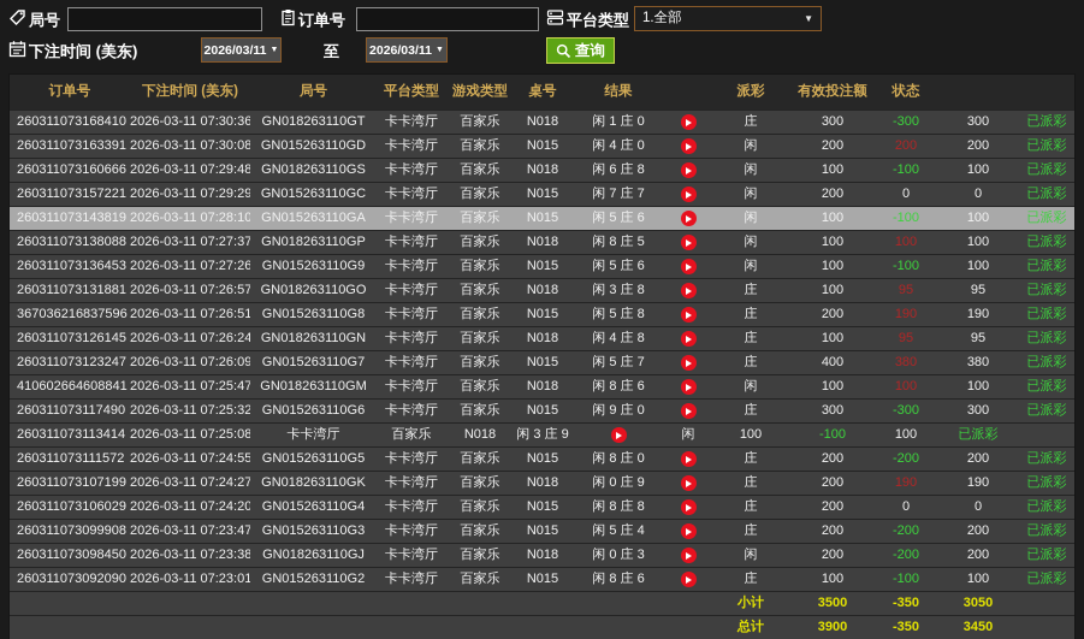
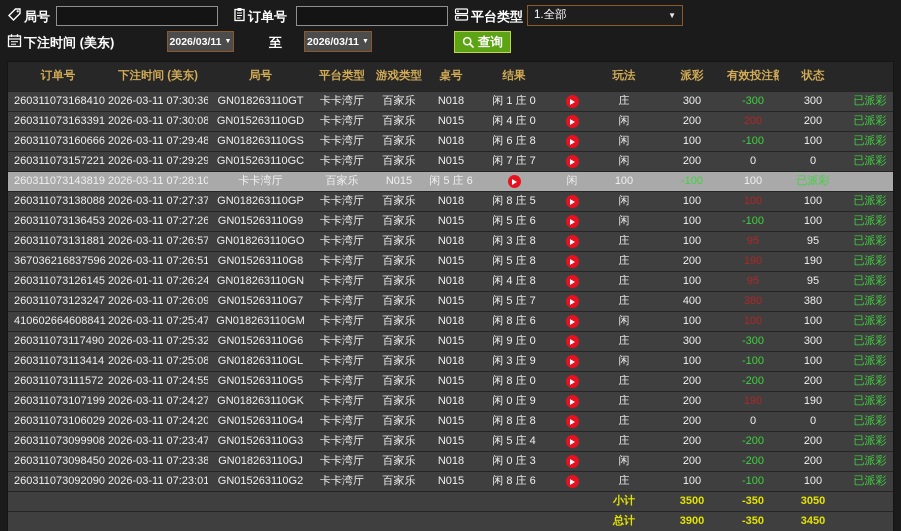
  局号
  订单号
  平台类型
  1.全部
  ▼
  下注时间 (美东)
  2026/03/11
  至
  2026/03/11
  查询
  订单号
  下注时间 (美东)
  局号
  平台类型
  游戏类型
  桌号
  结果
+ 玩法
  派彩
  有效投注额
  状态
  260311073168410
  2026-03-11 07:30:36
  GN018263110GT
  卡卡湾厅
  百家乐
  N018
  闲 1 庄 0
  庄
  300
  -300
  300
  已派彩
  260311073163391
  2026-03-11 07:30:08
  GN015263110GD
  卡卡湾厅
  百家乐
  N015
  闲 4 庄 0
  闲
  200
  200
  200
  已派彩
  260311073160666
  2026-03-11 07:29:48
  GN018263110GS
  卡卡湾厅
  百家乐
  N018
  闲 6 庄 8
  闲
  100
  -100
  100
  已派彩
  260311073157221
  2026-03-11 07:29:29
  GN015263110GC
  卡卡湾厅
  百家乐
  N015
  闲 7 庄 7
  闲
  200
  0
  0
  已派彩
  260311073143819
  2026-03-11 07:28:10
- GN015263110GA
  卡卡湾厅
  百家乐
  N015
  闲 5 庄 6
  闲
  100
  -100
  100
  已派彩
  260311073138088
  2026-03-11 07:27:37
  GN018263110GP
  卡卡湾厅
  百家乐
  N018
  闲 8 庄 5
  闲
  100
  100
  100
  已派彩
  260311073136453
  2026-03-11 07:27:26
  GN015263110G9
  卡卡湾厅
  百家乐
  N015
  闲 5 庄 6
  闲
  100
  -100
  100
  已派彩
  260311073131881
  2026-03-11 07:26:57
  GN018263110GO
  卡卡湾厅
  百家乐
  N018
  闲 3 庄 8
  庄
  100
  95
  95
  已派彩
  367036216837596
  2026-03-11 07:26:51
  GN015263110G8
  卡卡湾厅
  百家乐
  N015
  闲 5 庄 8
  庄
  200
  190
  190
  已派彩
  260311073126145
- 2026-03-11 07:26:24
+ 2026-01-11 07:26:24
  GN018263110GN
  卡卡湾厅
  百家乐
  N018
  闲 4 庄 8
  庄
  100
  95
  95
  已派彩
  260311073123247
  2026-03-11 07:26:09
  GN015263110G7
  卡卡湾厅
  百家乐
  N015
  闲 5 庄 7
  庄
  400
  380
  380
  已派彩
  410602664608841
  2026-03-11 07:25:47
  GN018263110GM
  卡卡湾厅
  百家乐
  N018
  闲 8 庄 6
  闲
  100
  100
  100
  已派彩
  260311073117490
  2026-03-11 07:25:32
  GN015263110G6
  卡卡湾厅
  百家乐
  N015
  闲 9 庄 0
  庄
  300
  -300
  300
  已派彩
  260311073113414
  2026-03-11 07:25:08
+ GN018263110GL
  卡卡湾厅
  百家乐
  N018
  闲 3 庄 9
  闲
  100
  -100
  100
  已派彩
  260311073111572
  2026-03-11 07:24:55
  GN015263110G5
  卡卡湾厅
  百家乐
  N015
  闲 8 庄 0
  庄
  200
  -200
  200
  已派彩
  260311073107199
  2026-03-11 07:24:27
  GN018263110GK
  卡卡湾厅
  百家乐
  N018
  闲 0 庄 9
  庄
  200
  190
  190
  已派彩
  260311073106029
  2026-03-11 07:24:20
  GN015263110G4
  卡卡湾厅
  百家乐
  N015
  闲 8 庄 8
  庄
  200
  0
  0
  已派彩
  260311073099908
  2026-03-11 07:23:47
  GN015263110G3
  卡卡湾厅
  百家乐
  N015
  闲 5 庄 4
  庄
  200
  -200
  200
  已派彩
  260311073098450
  2026-03-11 07:23:38
  GN018263110GJ
  卡卡湾厅
  百家乐
  N018
  闲 0 庄 3
  闲
  200
  -200
  200
  已派彩
  260311073092090
  2026-03-11 07:23:01
  GN015263110G2
  卡卡湾厅
  百家乐
  N015
  闲 8 庄 6
  庄
  100
  -100
  100
  已派彩
  小计
  3500
  -350
  3050
  总计
  3900
  -350
  3450
